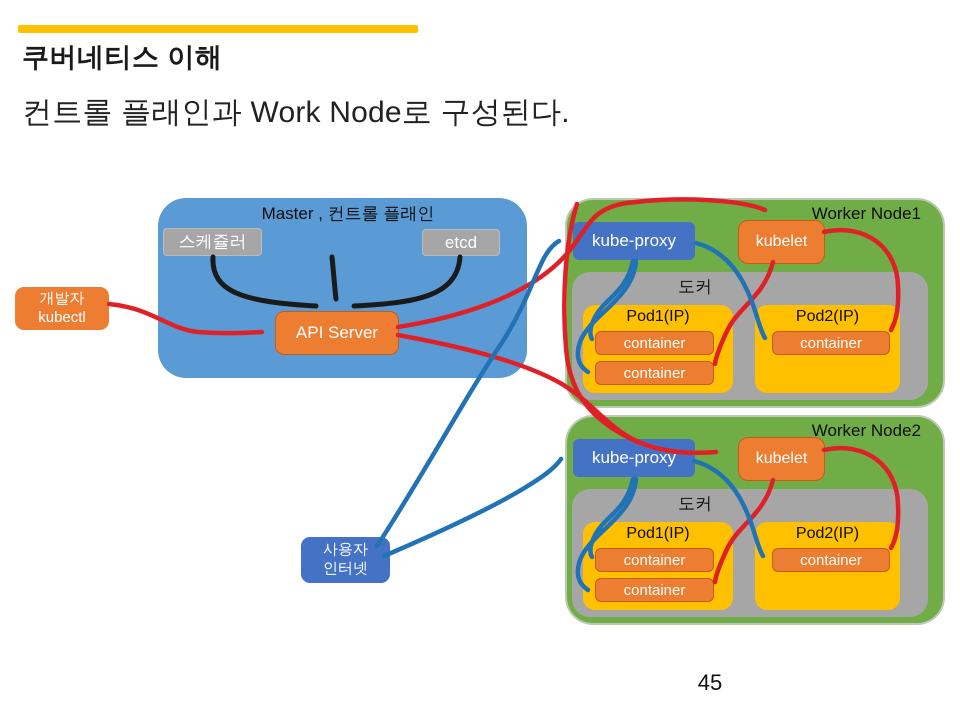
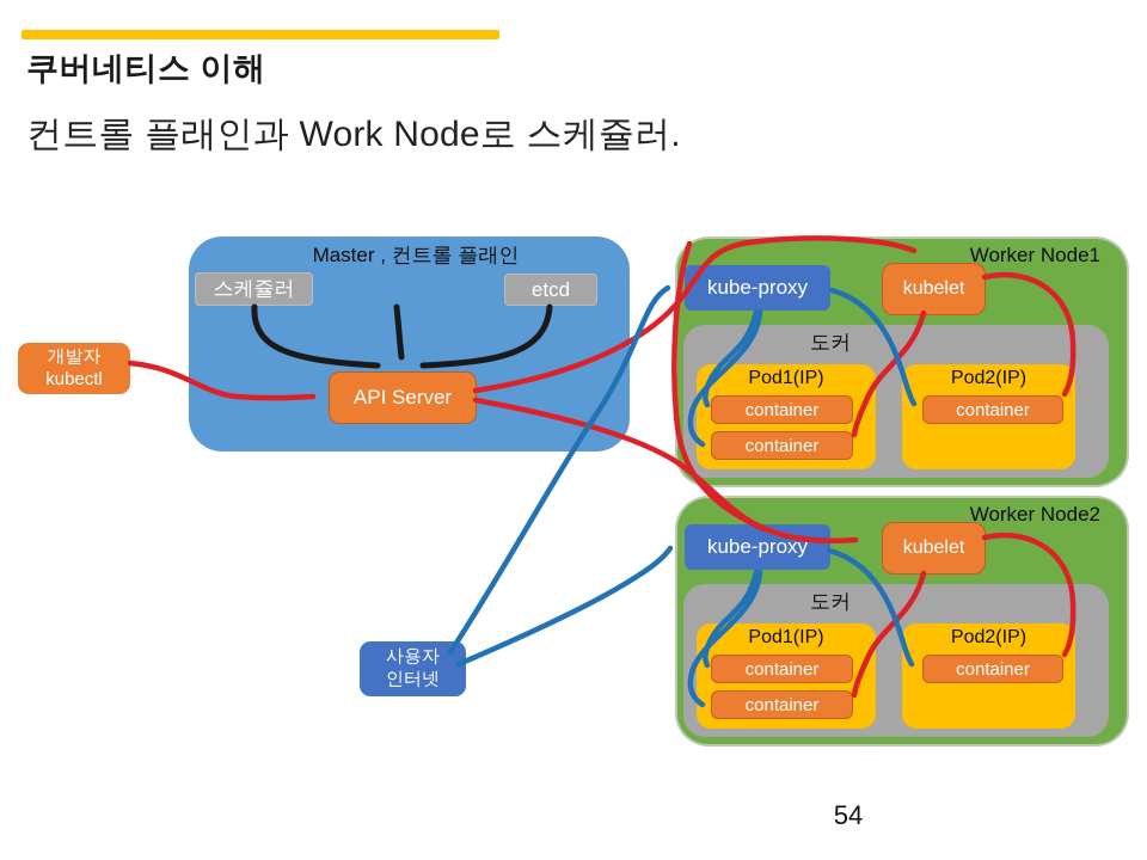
  쿠버네티스 이해
- 컨트롤 플래인과 Work Node로 구성된다.
+ 컨트롤 플래인과 Work Node로 스케쥴러.
  Master , 컨트롤 플래인
  스케쥴러
  etcd
  API Server
  개발자
  kubectl
  사용자
  인터넷
  Worker Node1
  kube-proxy
  kubelet
  도커
  Pod1(IP)
  container
  container
  Pod2(IP)
  container
  Worker Node2
  kube-proxy
  kubelet
  도커
  Pod1(IP)
  container
  container
  Pod2(IP)
  container
- 45
+ 54
